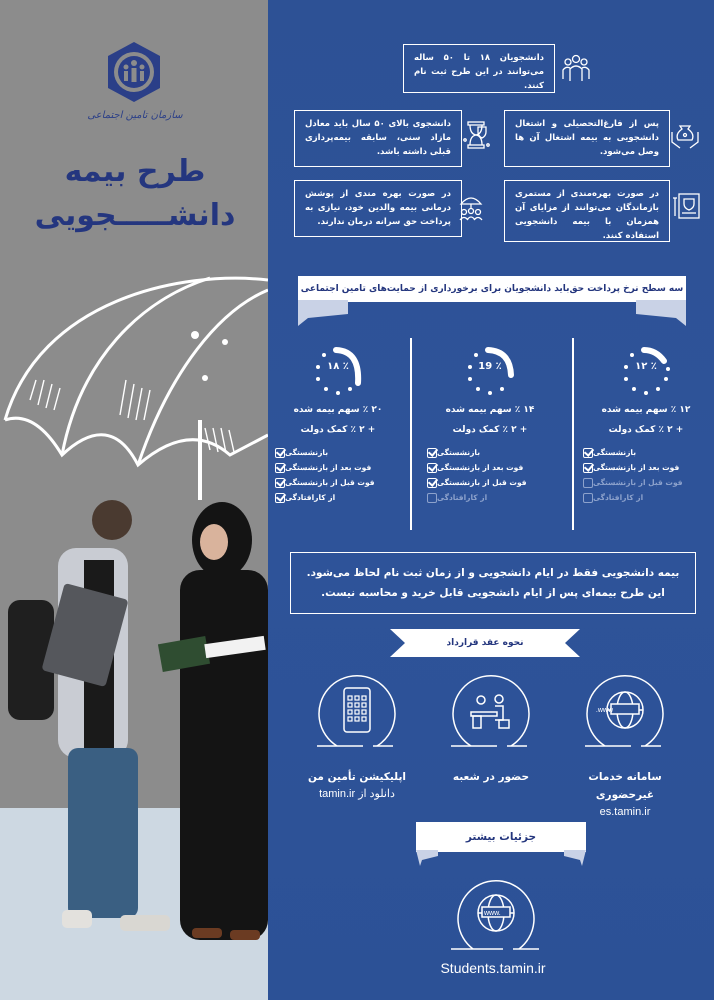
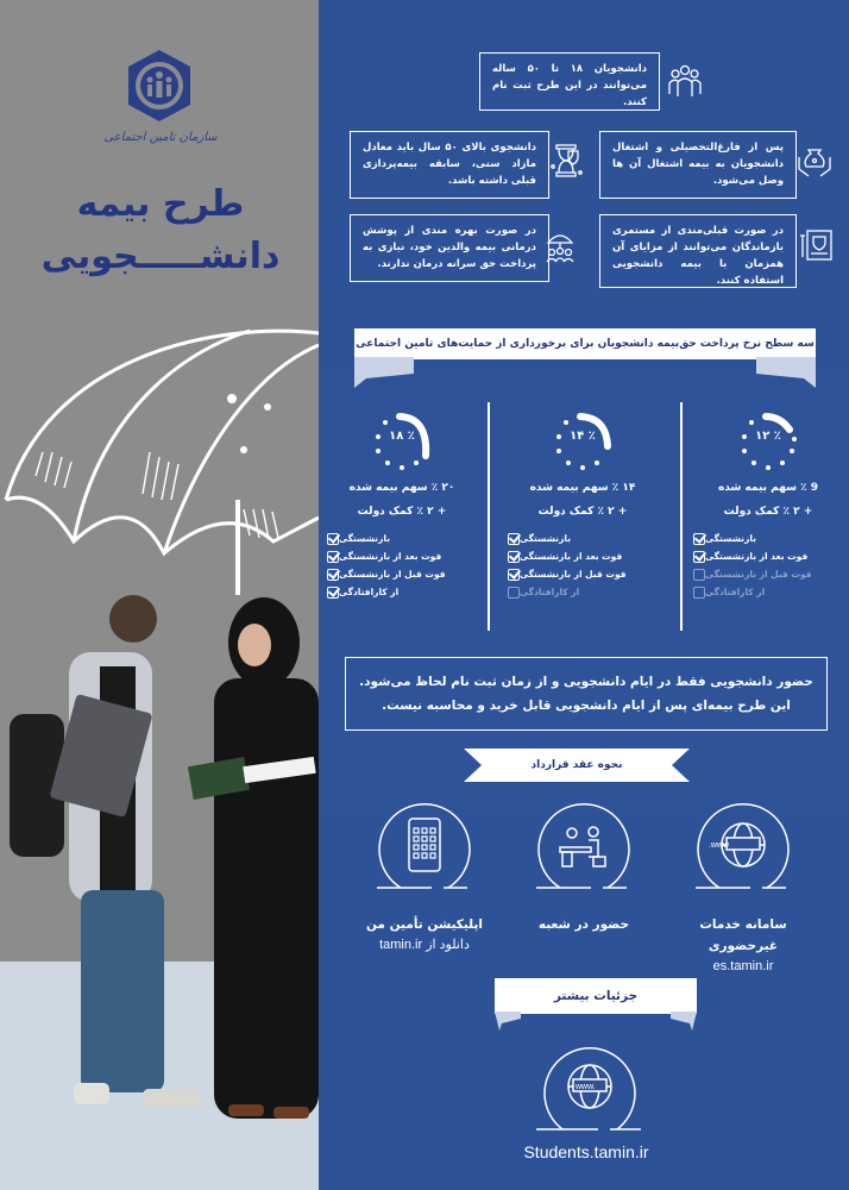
  سازمان تامین اجتماعی
  طرح بیمه
  دانشـــــجویی
  دانشجویان ۱۸ تا ۵۰ ساله می‌توانند در این طرح ثبت نام کنند.
- پس از فارغ‌التحصیلی و اشتغال دانشجویی به بیمه اشتغال آن ها وصل می‌شود.
+ پس از فارغ‌التحصیلی و اشتغال دانشجویان به بیمه اشتغال آن ها وصل می‌شود.
  دانشجوی بالای ۵۰ سال باید معادل مازاد سنی، سابقه بیمه‌پردازی قبلی داشته باشد.
- در صورت بهره‌مندی از مستمری بازماندگان می‌توانند از مزایای آن همزمان با بیمه دانشجویی استفاده کنند.
+ در صورت قبلی‌مندی از مستمری بازماندگان می‌توانند از مزایای آن همزمان با بیمه دانشجویی استفاده کنند.
  در صورت بهره مندی از پوشش درمانی بیمه والدین خود، نیازی به پرداخت حق سرانه درمان ندارند.
- سه سطح نرخ پرداخت حق‌باید دانشجویان برای برخورداری از حمایت‌های تامین اجتماعی
+ سه سطح نرخ پرداخت حق‌بیمه دانشجویان برای برخورداری از حمایت‌های تامین اجتماعی
  ٪ ۱۲
- ۱۲ ٪ سهم بیمه شده
+ 9 ٪ سهم بیمه شده
  + ۲ ٪ کمک دولت
  بازنشستگی
  فوت بعد از بازنشستگی
  فوت قبل از بازنشستگی
  از کارافتادگی
- ٪ 19
+ ٪ ۱۴
  ۱۴ ٪ سهم بیمه شده
  + ۲ ٪ کمک دولت
  بازنشستگی
  فوت بعد از بازنشستگی
  فوت قبل از بازنشستگی
  از کارافتادگی
  ٪ ۱۸
  ۲۰ ٪ سهم بیمه شده
  + ۲ ٪ کمک دولت
  بازنشستگی
  فوت بعد از بازنشستگی
  فوت قبل از بازنشستگی
  از کارافتادگی
- بیمه دانشجویی فقط در ایام دانشجویی و از زمان ثبت نام لحاظ می‌شود.
+ حضور دانشجویی فقط در ایام دانشجویی و از زمان ثبت نام لحاظ می‌شود.
  این طرح بیمه‌ای پس از ایام دانشجویی قابل خرید و محاسبه نیست.
  نحوه عقد قرارداد
  سامانه خدمات غیرحضوری
  es.tamin.ir
  حضور در شعبه
  اپلیکیشن تأمین من
  دانلود از tamin.ir
  جزئیات بیشتر
  Students.tamin.ir
